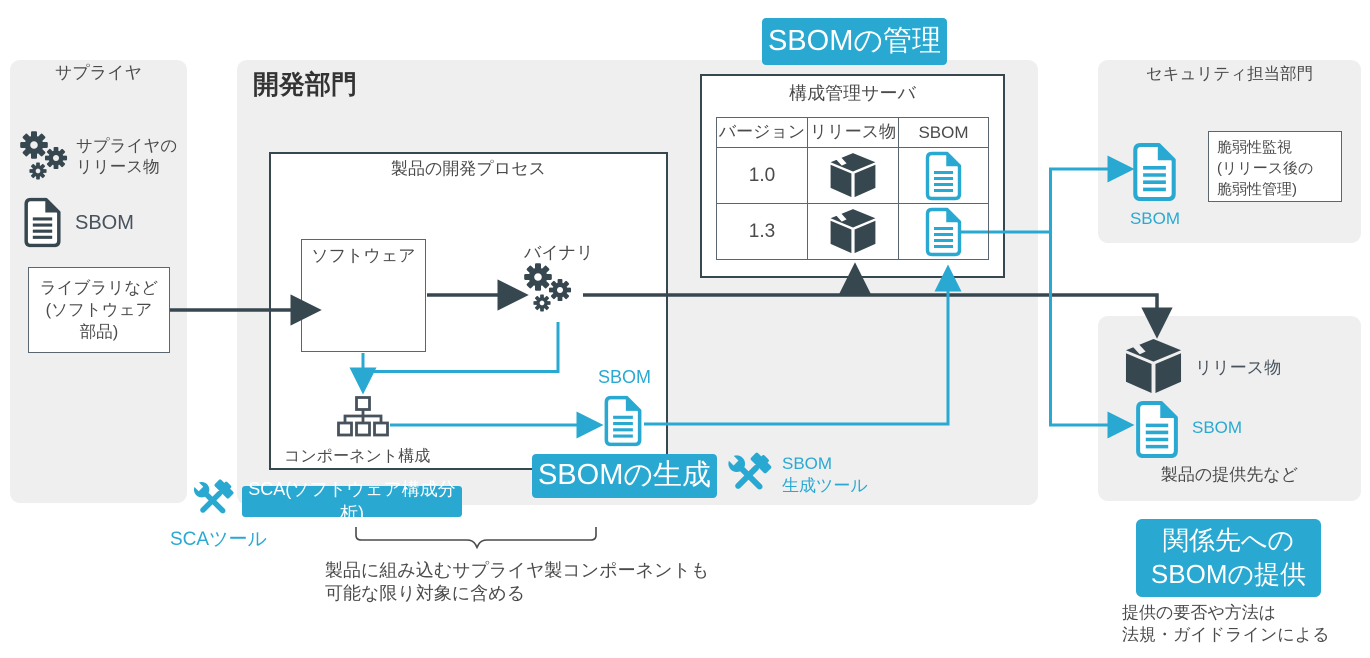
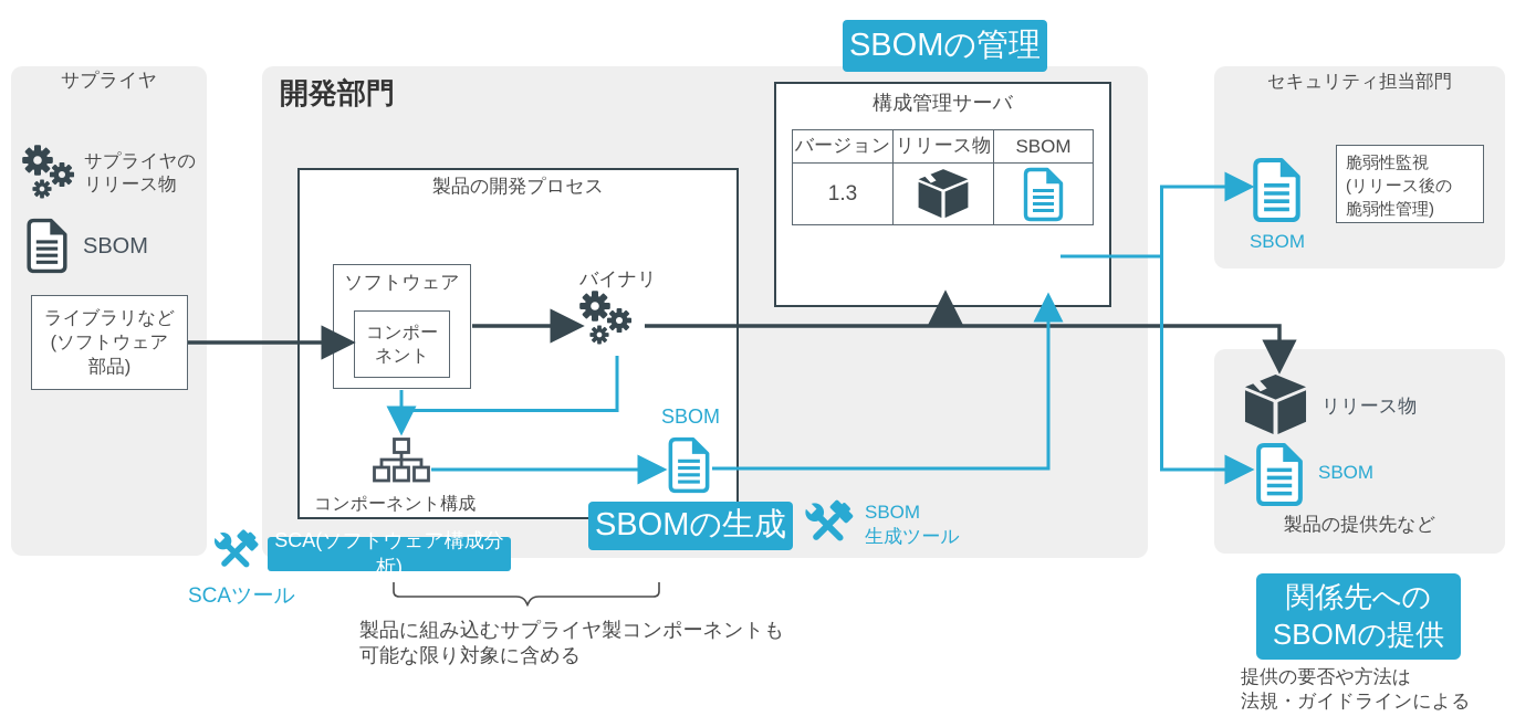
+ コンポー
+ ネント
  ライブラリなど
  (ソフトウェア
  部品)
  脆弱性監視
  (リリース後の
  脆弱性管理)
  SBOMの管理
  サプライヤ
  サプライヤの
  リリース物
  SBOM
  開発部門
  製品の開発プロセス
  ソフトウェア
  バイナリ
  コンポーネント構成
  SBOM
  構成管理サーバ
  バージョン	リリース物	SBOM
- 1.0
  1.3
  セキュリティ担当部門
  SBOM
  リリース物
  SBOM
  製品の提供先など
  SBOMの生成
  SBOM
  生成ツール
  SCAツール
  SCA(ソフトウェア構成分析)
  製品に組み込むサプライヤ製コンポーネントも
  可能な限り対象に含める
  関係先への
  SBOMの提供
  提供の要否や方法は
  法規・ガイドラインによる
